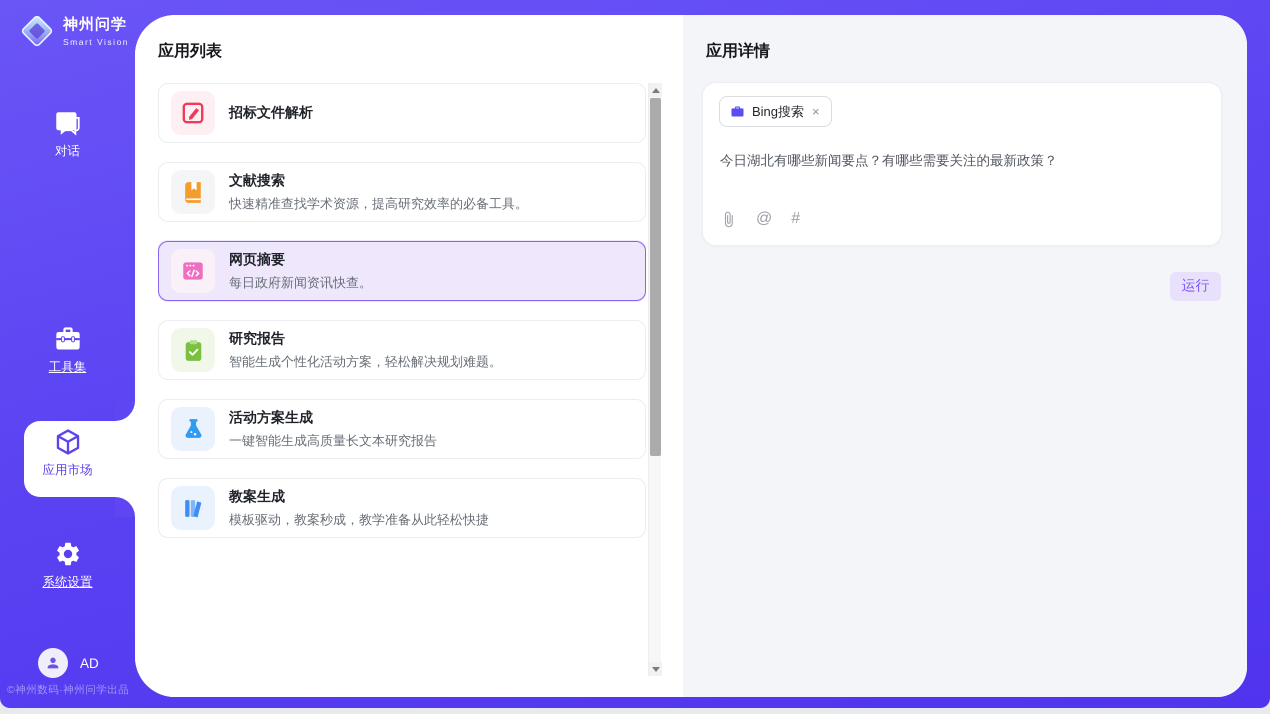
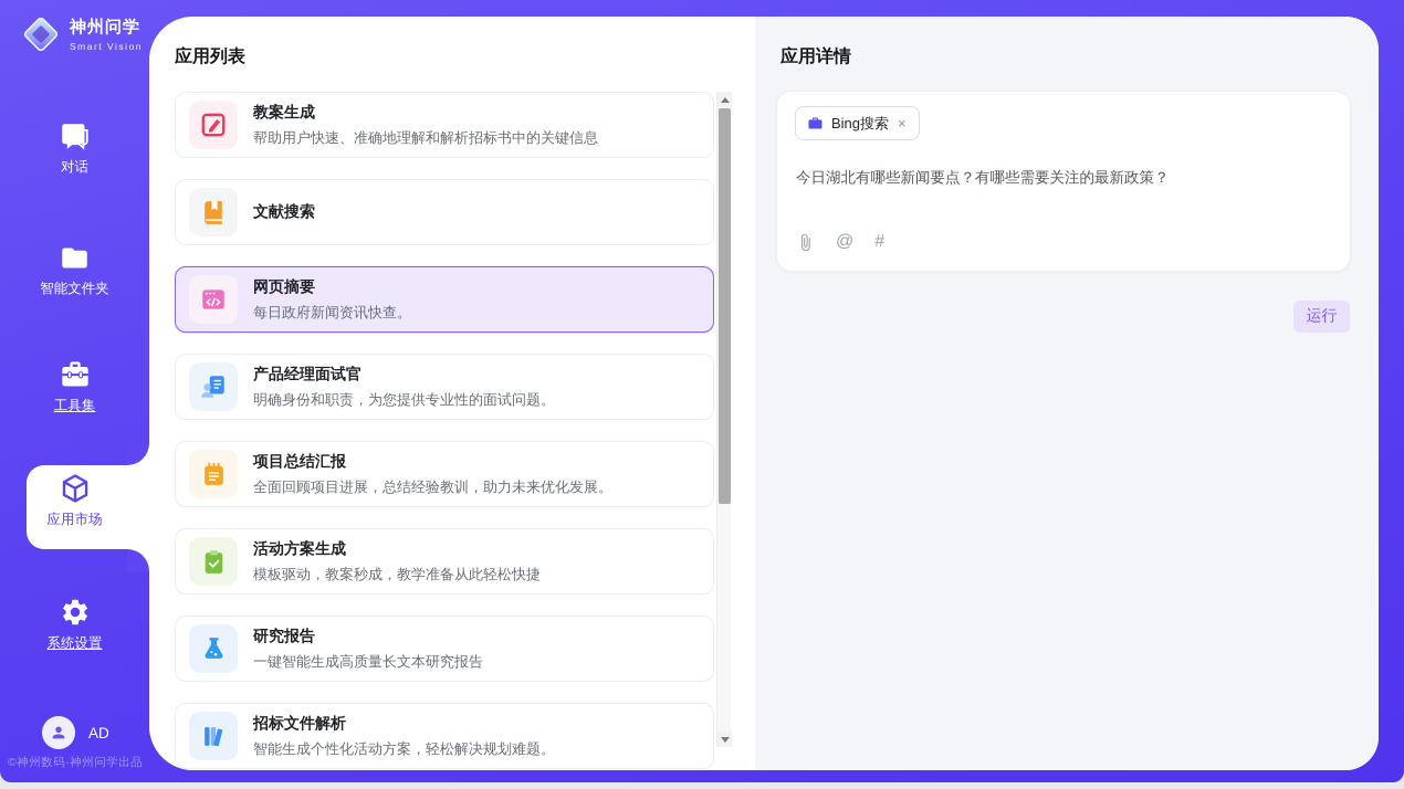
  神州问学
  Smart Vision
  对话
+ 智能文件夹
  工具集
  应用市场
  系统设置
  AD
  ©神州数码·神州问学出品
  应用列表
- 招标文件解析
+ 教案生成
+ 帮助用户快速、准确地理解和解析招标书中的关键信息
  文献搜索
- 快速精准查找学术资源，提高研究效率的必备工具。
  网页摘要
  每日政府新闻资讯快查。
+ 产品经理面试官
+ 明确身份和职责，为您提供专业性的面试问题。
+ 项目总结汇报
+ 全面回顾项目进展，总结经验教训，助力未来优化发展。
- 研究报告
+ 活动方案生成
- 智能生成个性化活动方案，轻松解决规划难题。
+ 模板驱动，教案秒成，教学准备从此轻松快捷
- 活动方案生成
+ 研究报告
  一键智能生成高质量长文本研究报告
- 教案生成
+ 招标文件解析
- 模板驱动，教案秒成，教学准备从此轻松快捷
+ 智能生成个性化活动方案，轻松解决规划难题。
  应用详情
  Bing搜索
  ×
  今日湖北有哪些新闻要点？有哪些需要关注的最新政策？
  @
  #
  运行
